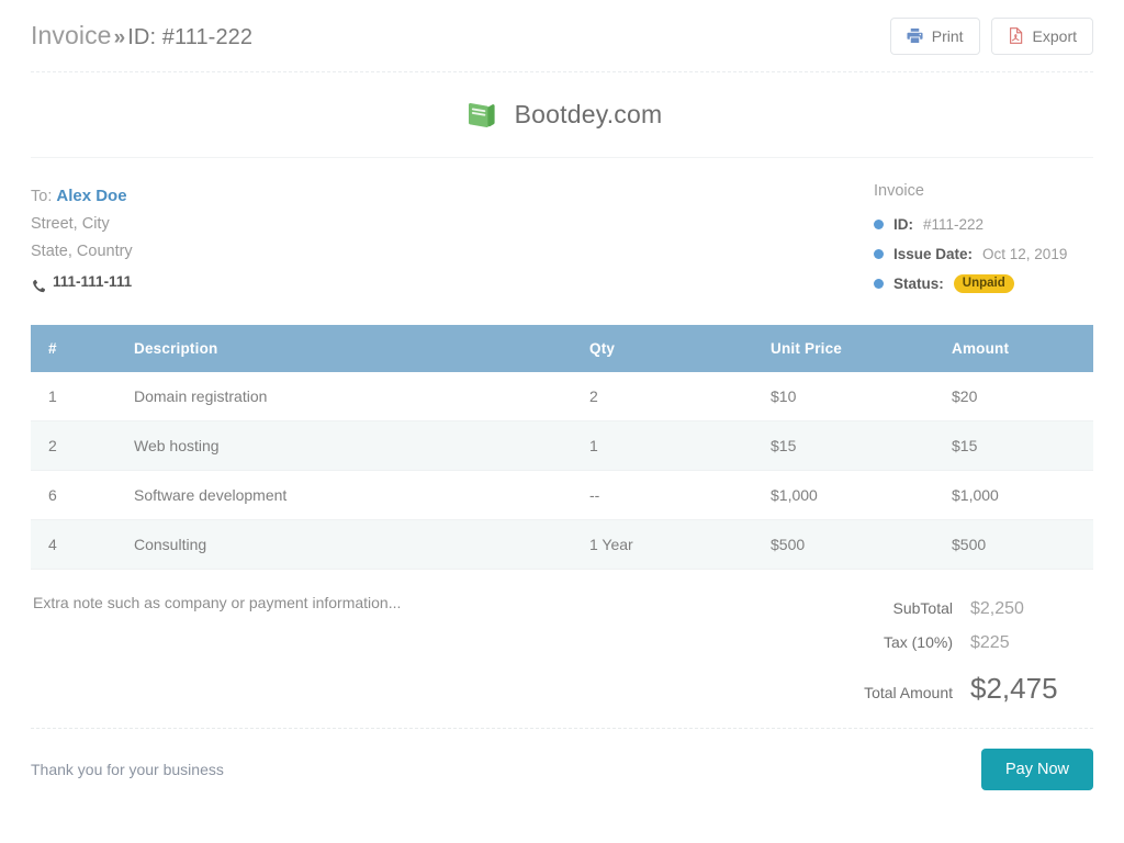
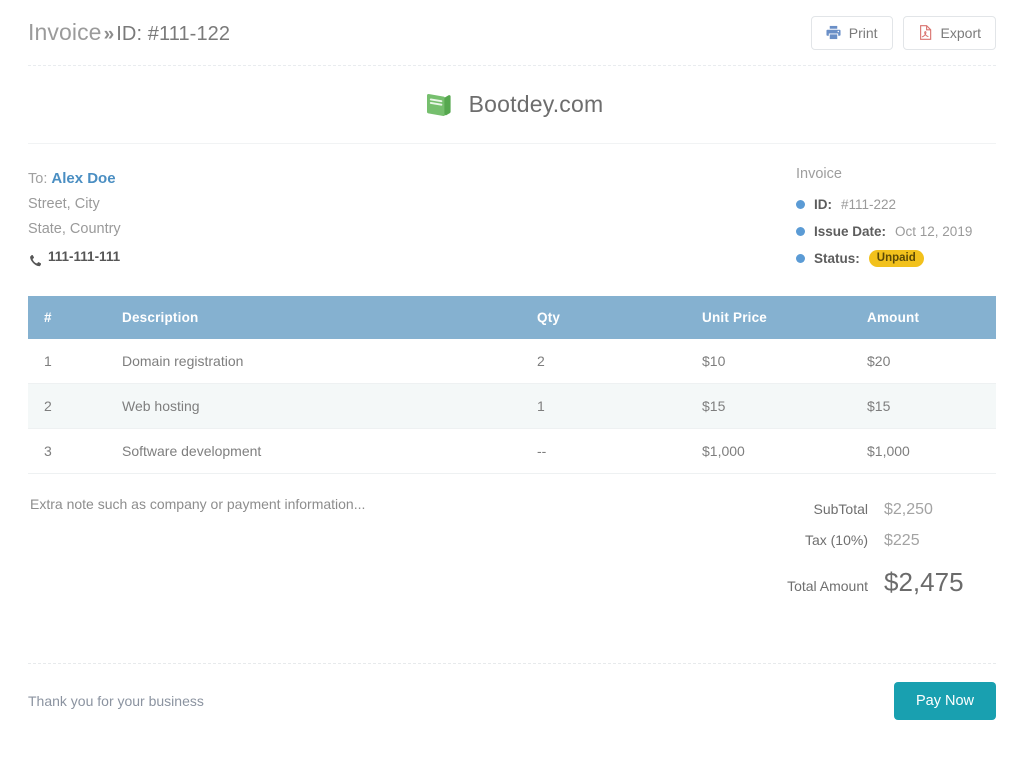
- Invoice»ID: #111-222
+ Invoice»ID: #111-122
  Print
  Export
  Bootdey.com
  To: Alex Doe
  Street, City
  State, Country
  111-111-111
  Invoice
  ID:
  #111-222
  Issue Date:
  Oct 12, 2019
  Status:
  Unpaid
  #	Description	Qty	Unit Price	Amount
  1	Domain registration	2	$10	$20
  2	Web hosting	1	$15	$15
- 6	Software development	--	$1,000	$1,000
+ 3	Software development	--	$1,000	$1,000
- 4	Consulting	1 Year	$500	$500
  Extra note such as company or payment information...
  SubTotal
  $2,250
  Tax (10%)
  $225
  Total Amount
  $2,475
  Thank you for your business
  Pay Now
